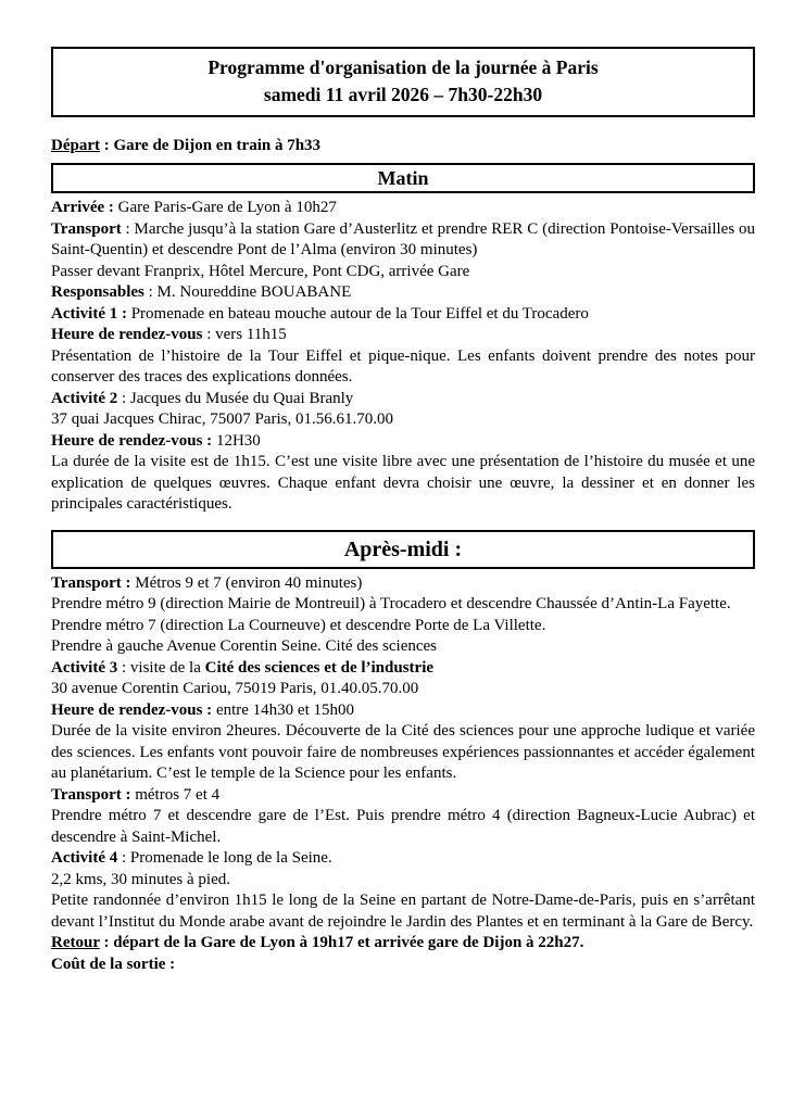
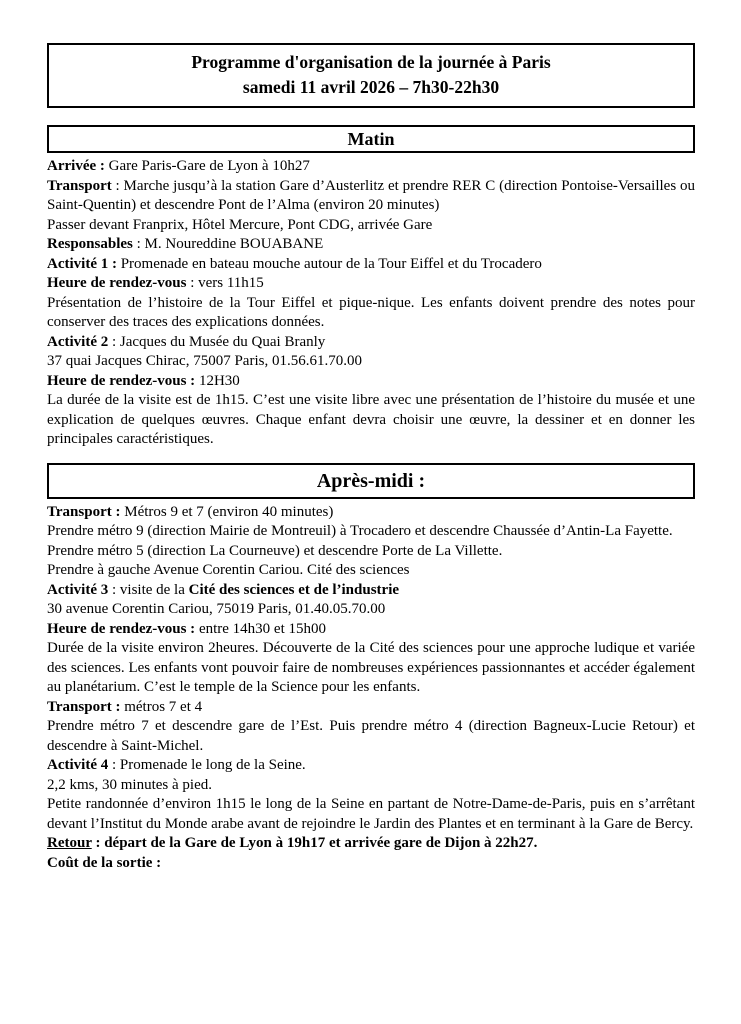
  Programme d'organisation de la journée à Paris
  samedi 11 avril 2026 – 7h30-22h30
- Départ : Gare de Dijon en train à 7h33
  Matin
  Arrivée : Gare Paris-Gare de Lyon à 10h27
- Transport : Marche jusqu’à la station Gare d’Austerlitz et prendre RER C (direction Pontoise-Versailles ou Saint-Quentin) et descendre Pont de l’Alma (environ 30 minutes)
+ Transport : Marche jusqu’à la station Gare d’Austerlitz et prendre RER C (direction Pontoise-Versailles ou Saint-Quentin) et descendre Pont de l’Alma (environ 20 minutes)
  Passer devant Franprix, Hôtel Mercure, Pont CDG, arrivée Gare
  Responsables : M. Noureddine BOUABANE
  Activité 1 : Promenade en bateau mouche autour de la Tour Eiffel et du Trocadero
  Heure de rendez-vous : vers 11h15
  Présentation de l’histoire de la Tour Eiffel et pique-nique. Les enfants doivent prendre des notes pour conserver des traces des explications données.
  Activité 2 : Jacques du Musée du Quai Branly
  37 quai Jacques Chirac, 75007 Paris, 01.56.61.70.00
  Heure de rendez-vous : 12H30
  La durée de la visite est de 1h15. C’est une visite libre avec une présentation de l’histoire du musée et une explication de quelques œuvres. Chaque enfant devra choisir une œuvre, la dessiner et en donner les principales caractéristiques.
  Après-midi :
  Transport : Métros 9 et 7 (environ 40 minutes)
  Prendre métro 9 (direction Mairie de Montreuil) à Trocadero et descendre Chaussée d’Antin-La Fayette.
- Prendre métro 7 (direction La Courneuve) et descendre Porte de La Villette.
+ Prendre métro 5 (direction La Courneuve) et descendre Porte de La Villette.
- Prendre à gauche Avenue Corentin Seine. Cité des sciences
+ Prendre à gauche Avenue Corentin Cariou. Cité des sciences
  Activité 3 : visite de la Cité des sciences et de l’industrie
  30 avenue Corentin Cariou, 75019 Paris, 01.40.05.70.00
  Heure de rendez-vous : entre 14h30 et 15h00
  Durée de la visite environ 2heures. Découverte de la Cité des sciences pour une approche ludique et variée des sciences. Les enfants vont pouvoir faire de nombreuses expériences passionnantes et accéder également au planétarium. C’est le temple de la Science pour les enfants.
  Transport : métros 7 et 4
- Prendre métro 7 et descendre gare de l’Est. Puis prendre métro 4 (direction Bagneux-Lucie Aubrac) et descendre à Saint-Michel.
+ Prendre métro 7 et descendre gare de l’Est. Puis prendre métro 4 (direction Bagneux-Lucie Retour) et descendre à Saint-Michel.
  Activité 4 : Promenade le long de la Seine.
  2,2 kms, 30 minutes à pied.
  Petite randonnée d’environ 1h15 le long de la Seine en partant de Notre-Dame-de-Paris, puis en s’arrêtant devant l’Institut du Monde arabe avant de rejoindre le Jardin des Plantes et en terminant à la Gare de Bercy.
  Retour : départ de la Gare de Lyon à 19h17 et arrivée gare de Dijon à 22h27.
  Coût de la sortie :
